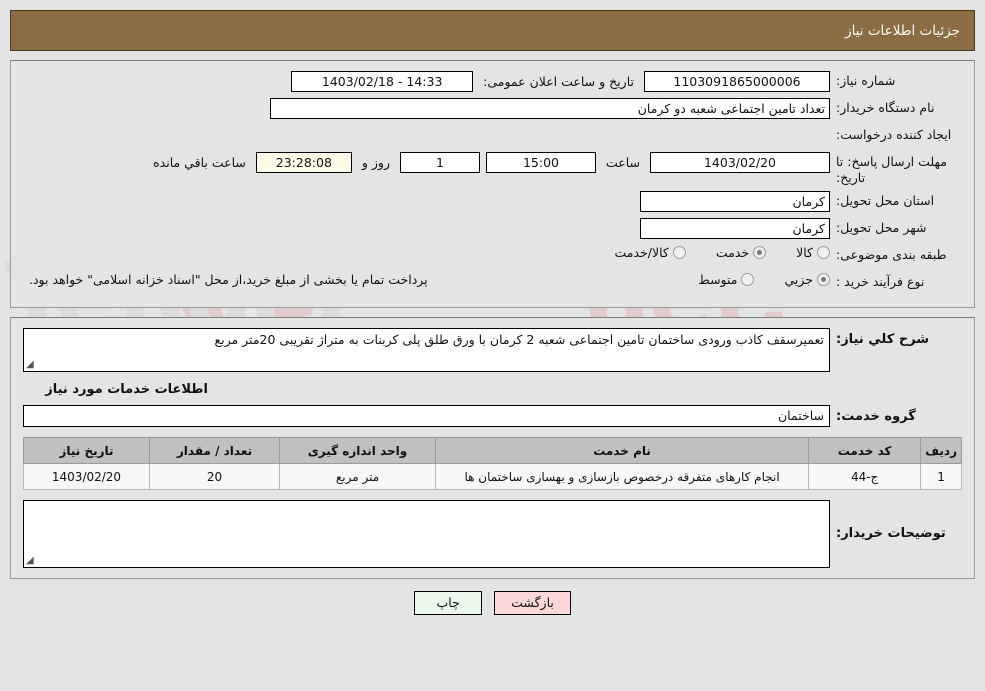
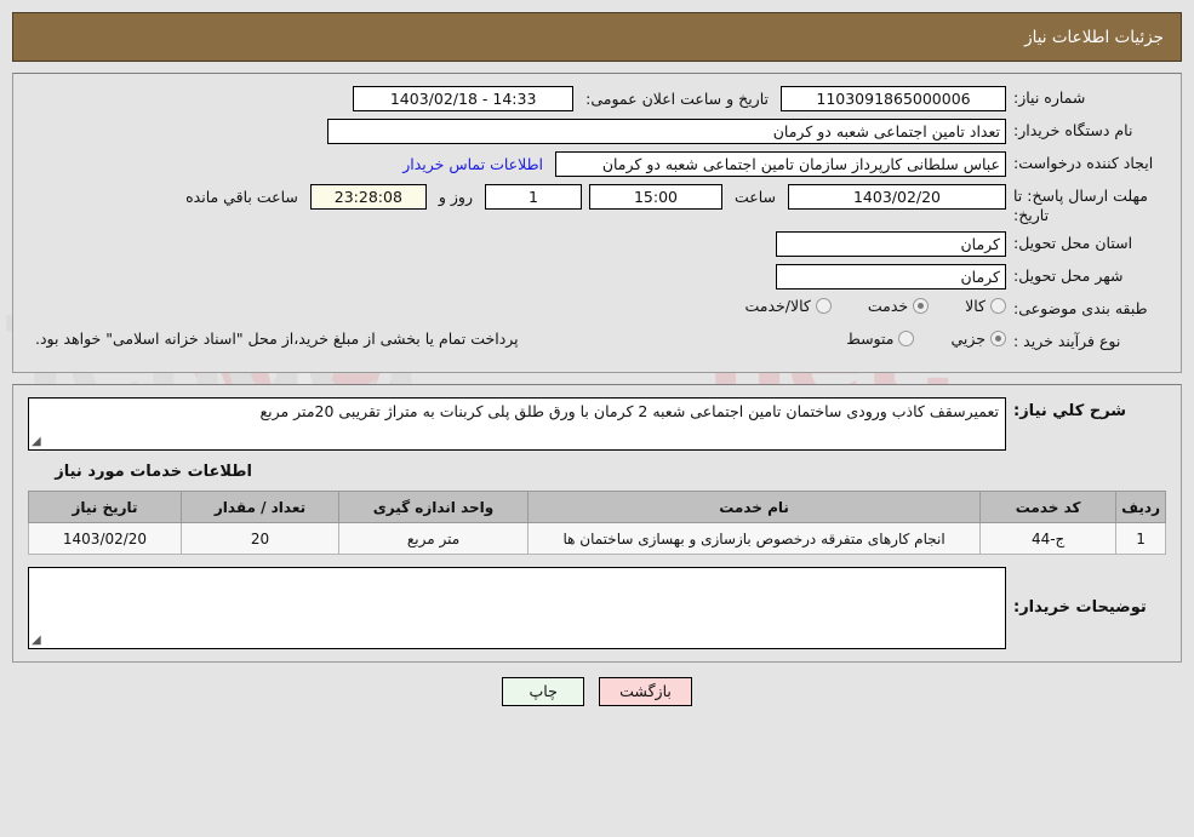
  جزئیات اطلاعات نیاز
  شماره نیاز:
  1103091865000006
  تاریخ و ساعت اعلان عمومی:
  14:33 - 1403/02/18
  نام دستگاه خریدار:
  تعداد تامین اجتماعی شعبه دو کرمان
  ایجاد کننده درخواست:
+ عباس سلطانی کارپرداز سازمان تامین اجتماعی شعبه دو کرمان
+ اطلاعات تماس خریدار
  مهلت ارسال پاسخ: تا تاریخ:
  1403/02/20
  ساعت
  15:00
  1
  روز و
  23:28:08
  ساعت باقي مانده
  استان محل تحویل:
  کرمان
  شهر محل تحویل:
  کرمان
  طبقه بندی موضوعی:
  کالا
  خدمت
  کالا/خدمت
  نوع فرآیند خرید :
  جزیي
  متوسط
  پرداخت تمام یا بخشی از مبلغ خرید،از محل "اسناد خزانه اسلامی" خواهد بود.
  شرح کلي نیاز:
  تعمیرسقف کاذب ورودی ساختمان تامین اجتماعی شعبه 2 کرمان با ورق طلق پلی کربنات به متراژ تقریبی 20متر مربع
  ◢
  اطلاعات خدمات مورد نیاز
- گروه خدمت:
- ساختمان
  ردیف	کد خدمت	نام خدمت	واحد اندازه گیری	تعداد / مقدار	تاریخ نیاز
  1	ج-44	انجام کارهای متفرقه درخصوص بازسازی و بهسازی ساختمان ها	متر مربع	20	1403/02/20
  توضیحات خریدار:
  ◢
  بازگشت
  چاپ
